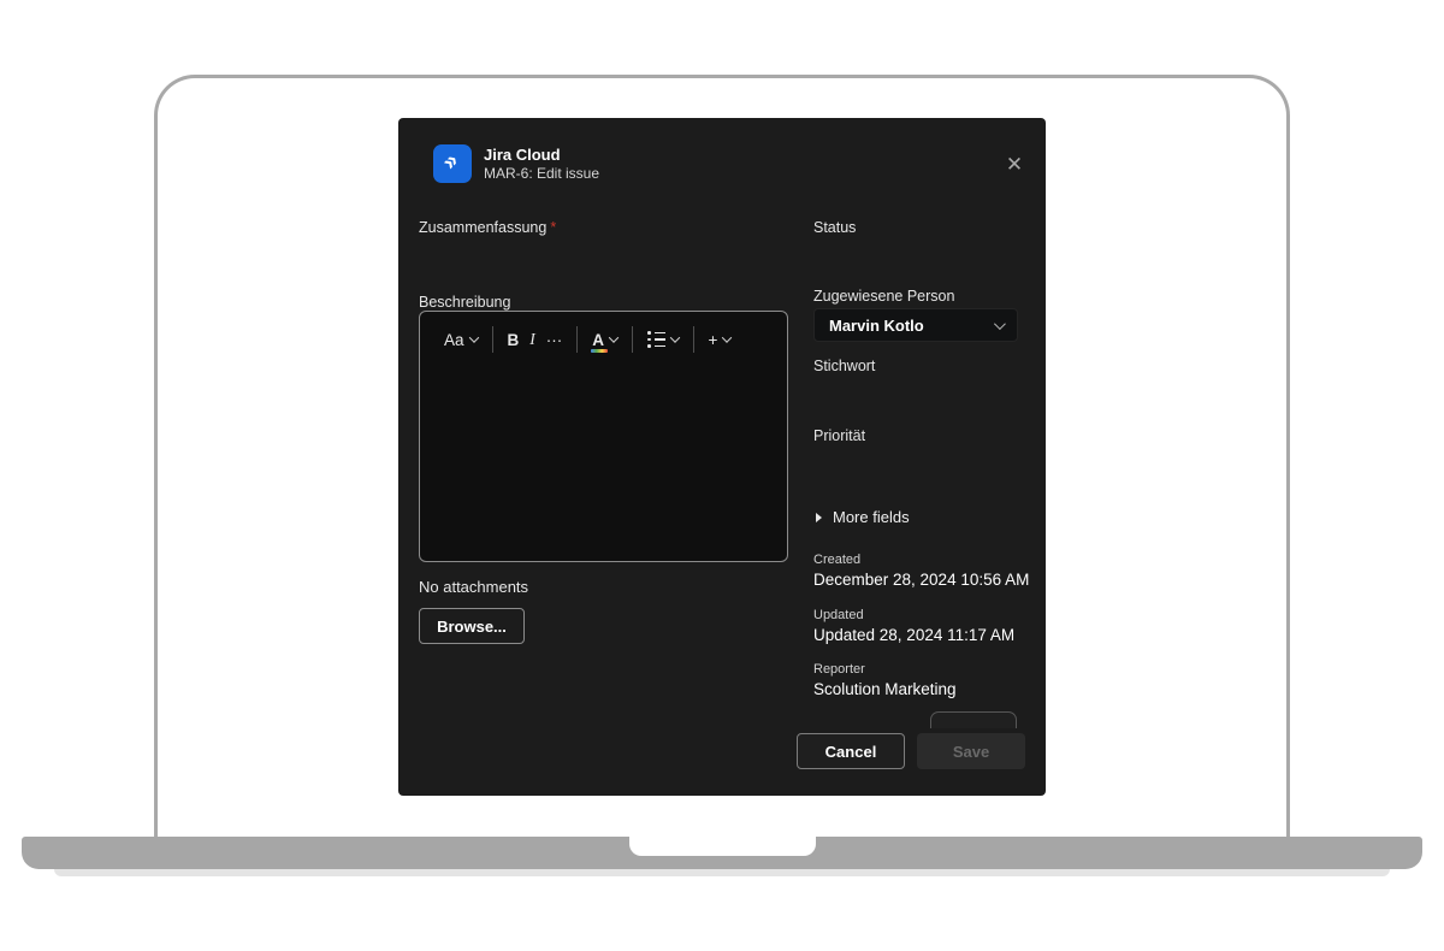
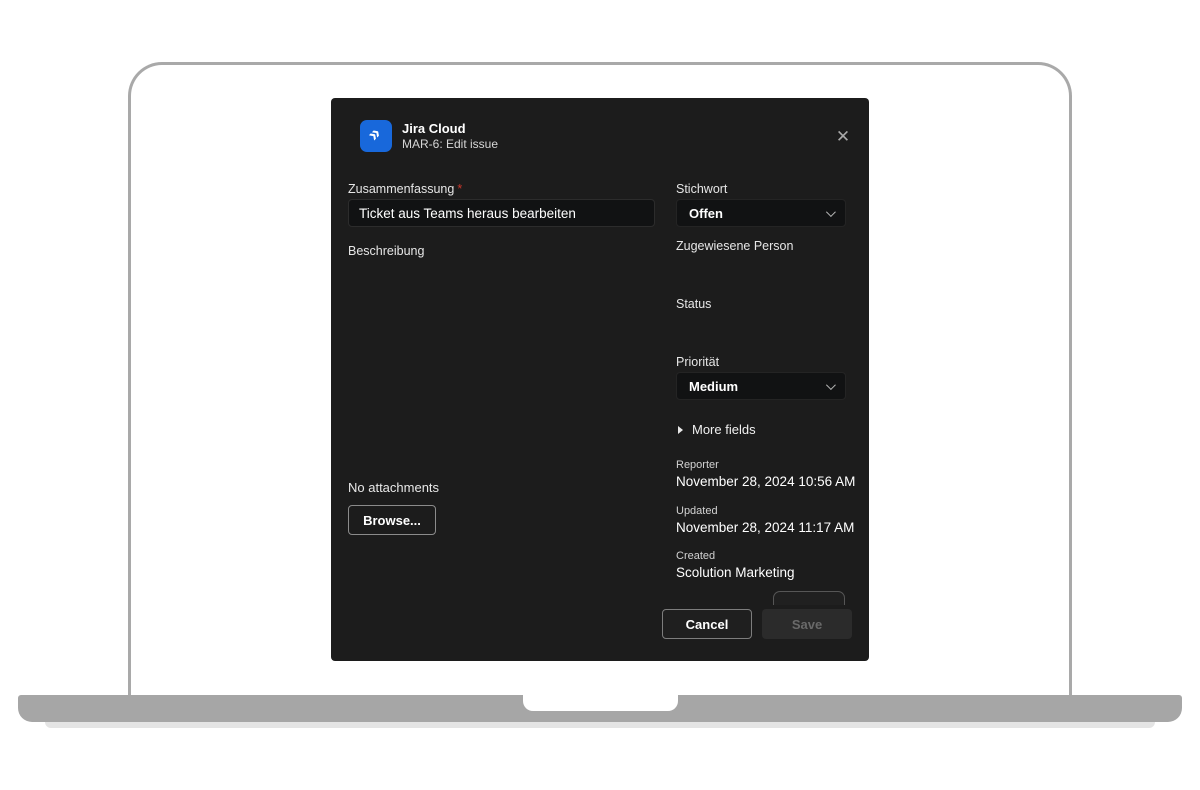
  Jira Cloud
  MAR-6: Edit issue
  ✕
  Zusammenfassung *
+ Ticket aus Teams heraus bearbeiten
  Beschreibung
- Aa
- B
- I
- ···
- A
- +
  No attachments
  Browse...
- Status
+ Stichwort
+ Offen
  Zugewiesene Person
- Marvin Kotlo
- Stichwort
+ Status
  Priorität
+ Medium
  More fields
- Created
+ Reporter
- December 28, 2024 10:56 AM
+ November 28, 2024 10:56 AM
  Updated
- Updated 28, 2024 11:17 AM
+ November 28, 2024 11:17 AM
- Reporter
+ Created
  Scolution Marketing
  Cancel
  Save
